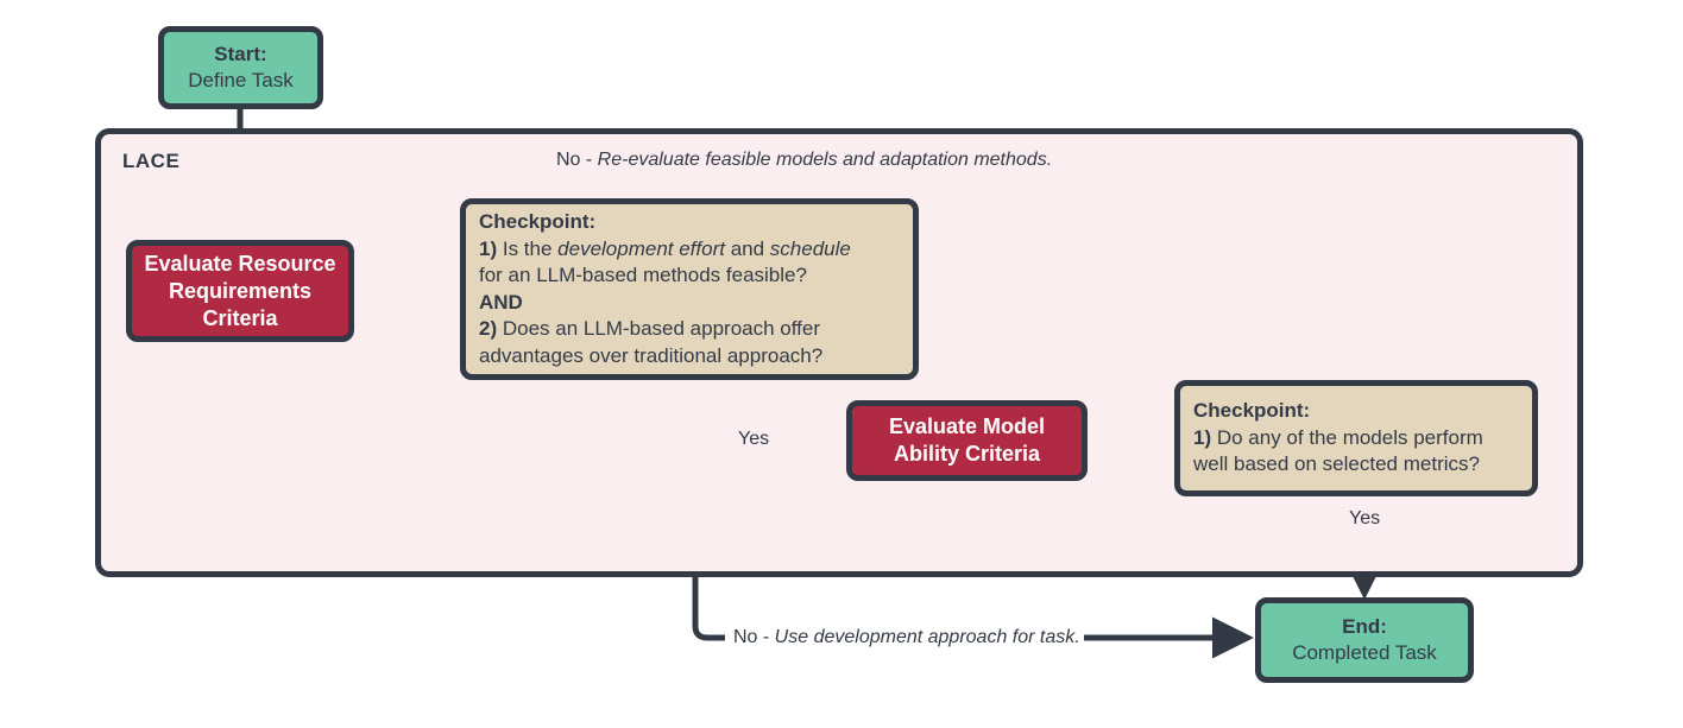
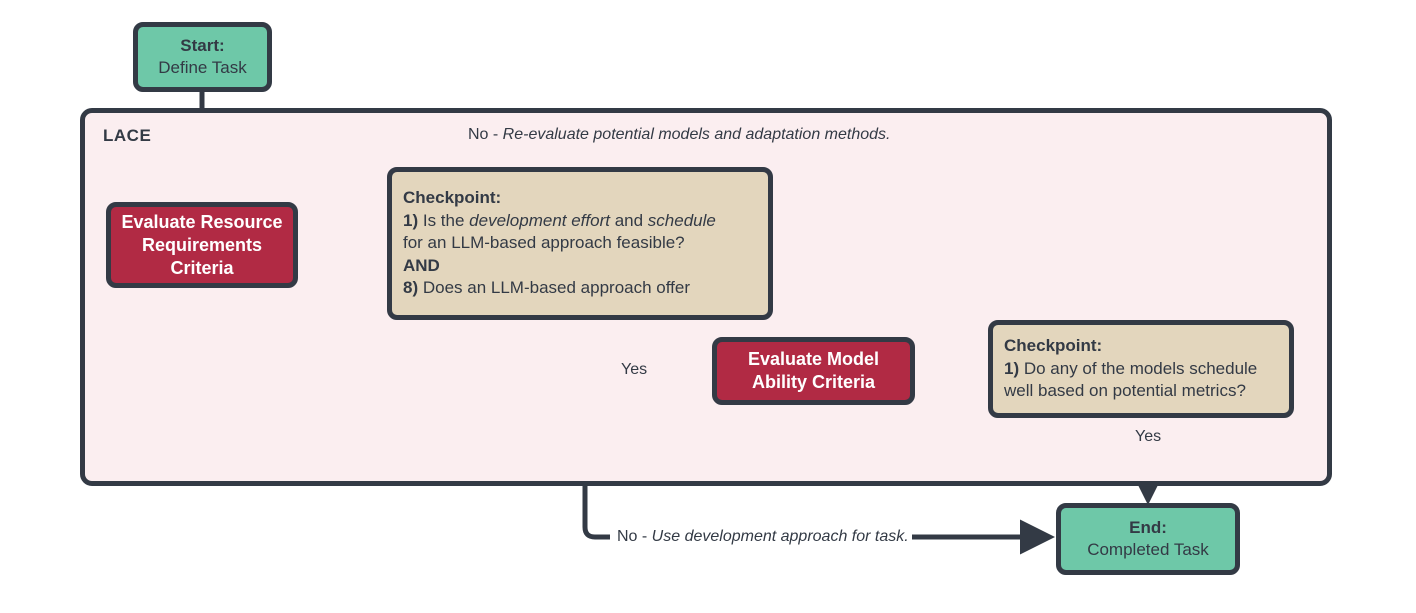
  LACE
  Start:
  Define Task
  Evaluate Resource
  Requirements
  Criteria
  Checkpoint:
  1) Is the development effort and schedule
- for an LLM-based methods feasible?
+ for an LLM-based approach feasible?
  AND
- 2) Does an LLM-based approach offer
+ 8) Does an LLM-based approach offer
- advantages over traditional approach?
  Evaluate Model
  Ability Criteria
  Checkpoint:
- 1) Do any of the models perform
+ 1) Do any of the models schedule
- well based on selected metrics?
+ well based on potential metrics?
  End:
  Completed Task
- No - Re-evaluate feasible models and adaptation methods.
+ No - Re-evaluate potential models and adaptation methods.
  Yes
  No - Use development approach for task.
  Yes
